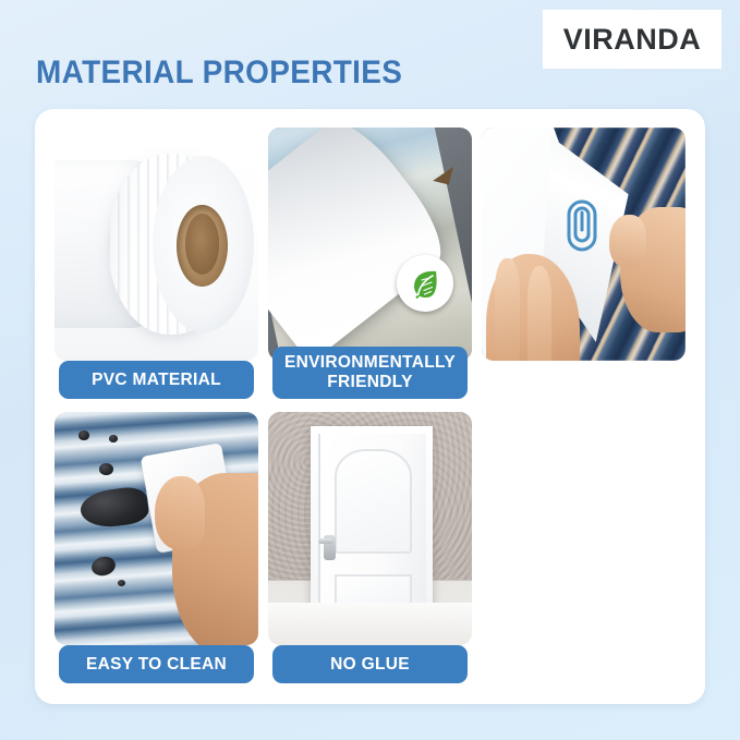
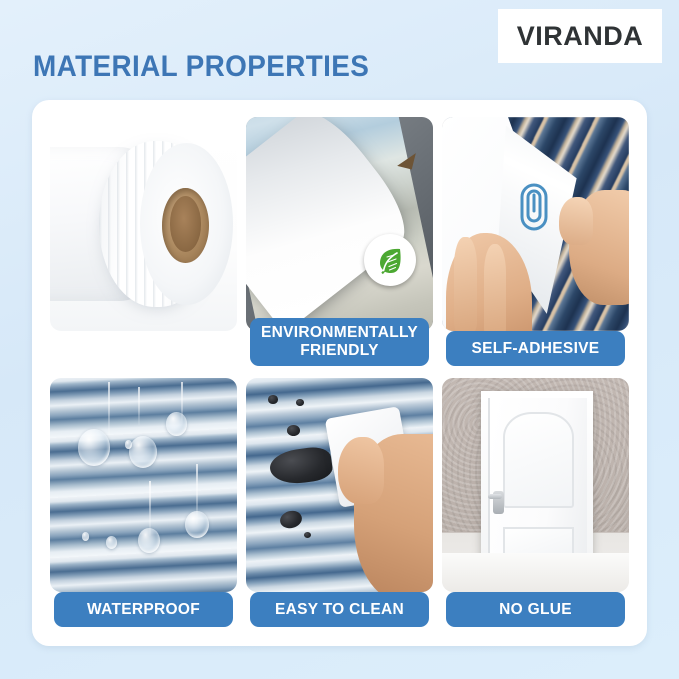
  VIRANDA
  MATERIAL PROPERTIES
- PVC MATERIAL
  ENVIRONMENTALLY FRIENDLY
+ SELF-ADHESIVE
+ WATERPROOF
  EASY TO CLEAN
  NO GLUE
